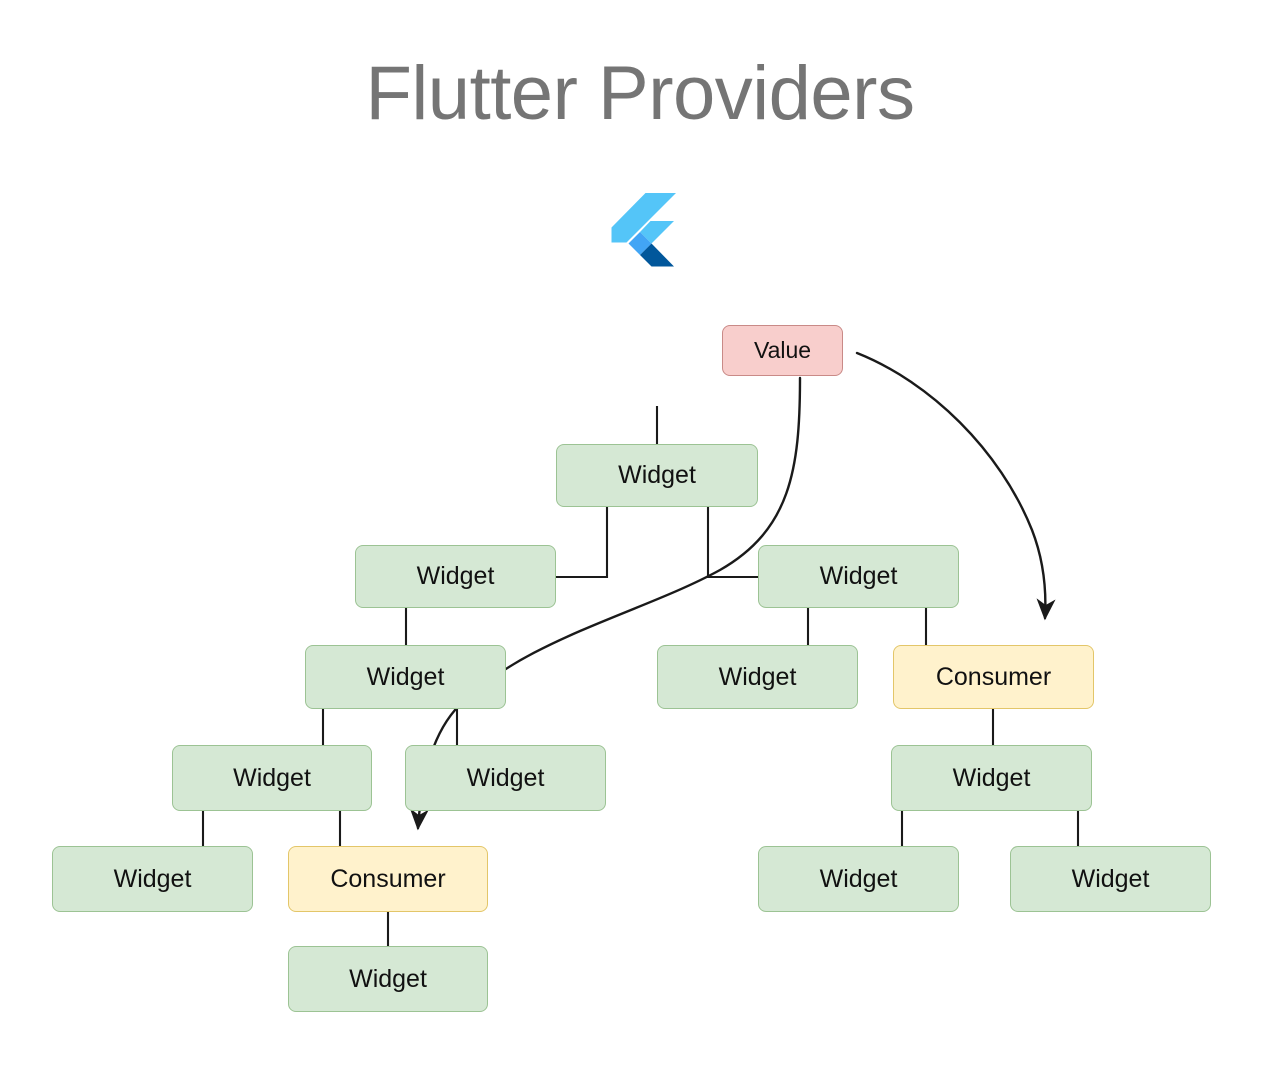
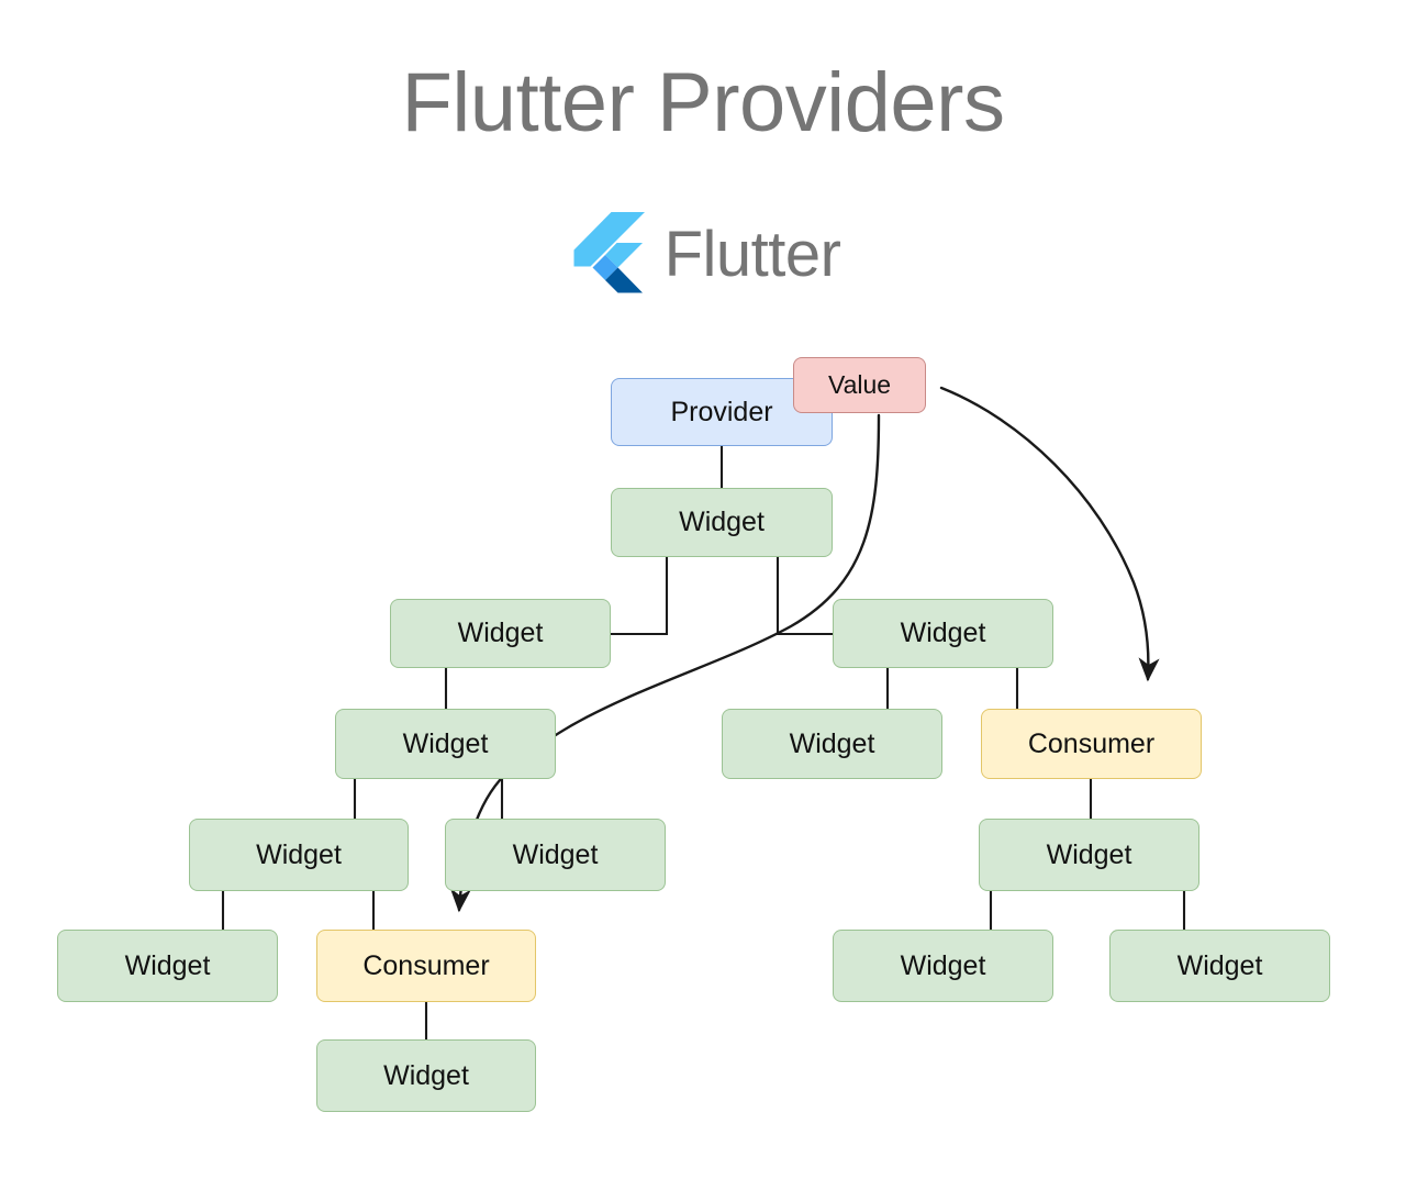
  Flutter Providers
+ Flutter
+ Provider
  Value
  Widget
  Widget
  Widget
  Widget
  Widget
  Consumer
  Widget
  Widget
  Widget
  Widget
  Consumer
  Widget
  Widget
  Widget
